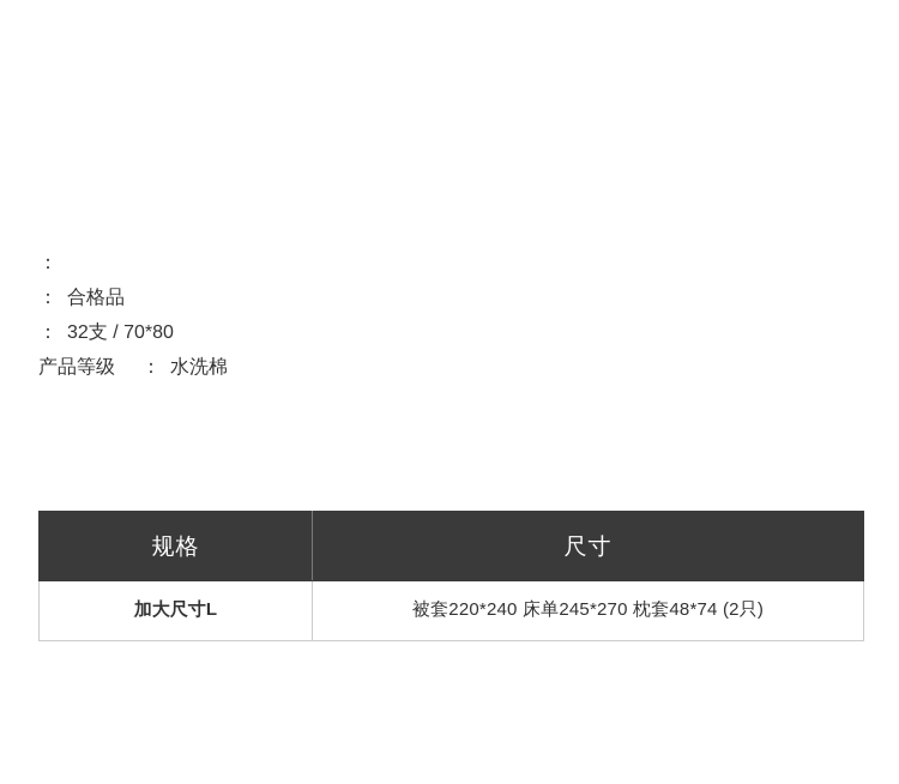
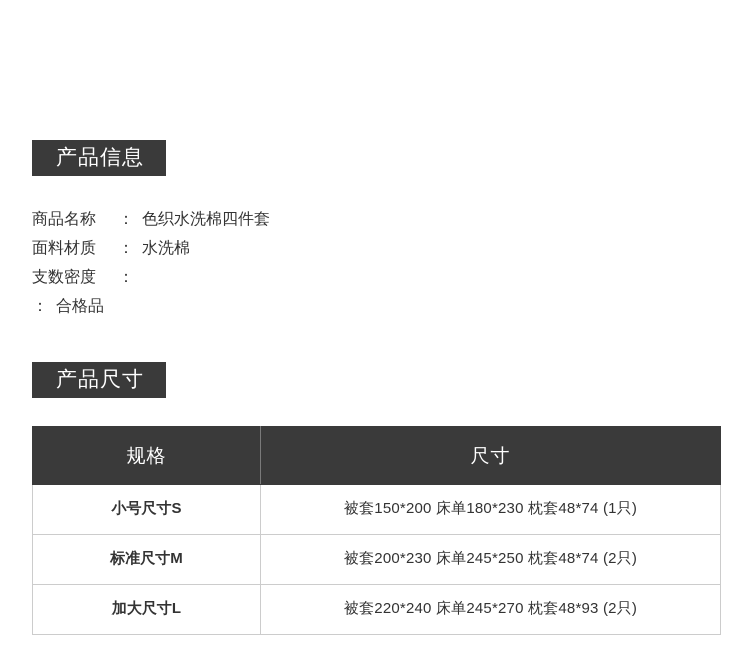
+ 产品信息
+ 商品名称
  ：
+ 色织水洗棉四件套
+ 面料材质
  ：
- 合格品
+ 水洗棉
+ 支数密度
  ：
- 32支 / 70*80
- 产品等级
  ：
- 水洗棉
+ 合格品
+ 产品尺寸
  规格	尺寸
+ 小号尺寸S	被套150*200 床单180*230 枕套48*74 (1只)
+ 标准尺寸M	被套200*230 床单245*250 枕套48*74 (2只)
- 加大尺寸L	被套220*240 床单245*270 枕套48*74 (2只)
+ 加大尺寸L	被套220*240 床单245*270 枕套48*93 (2只)
